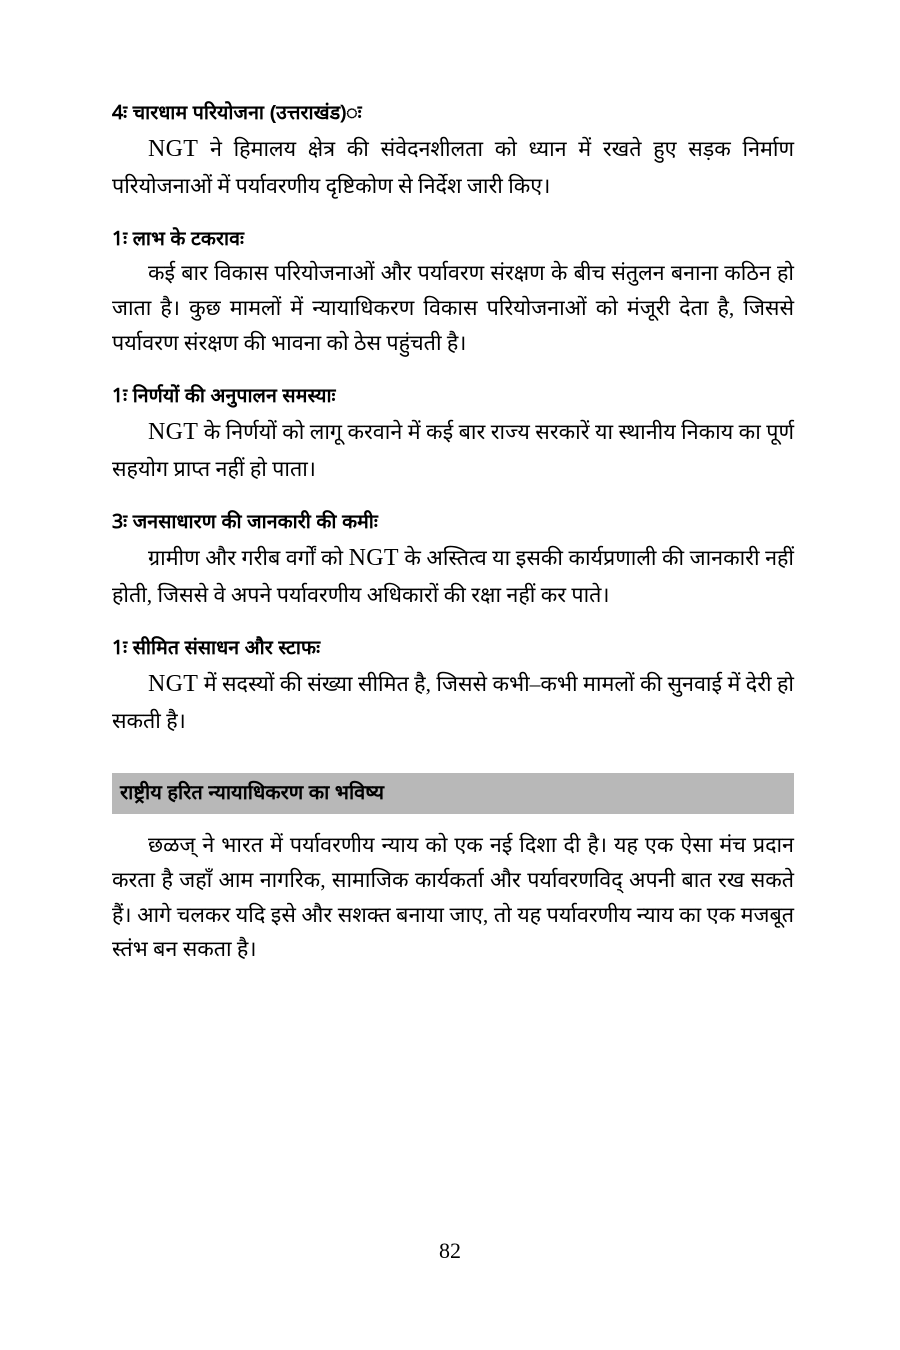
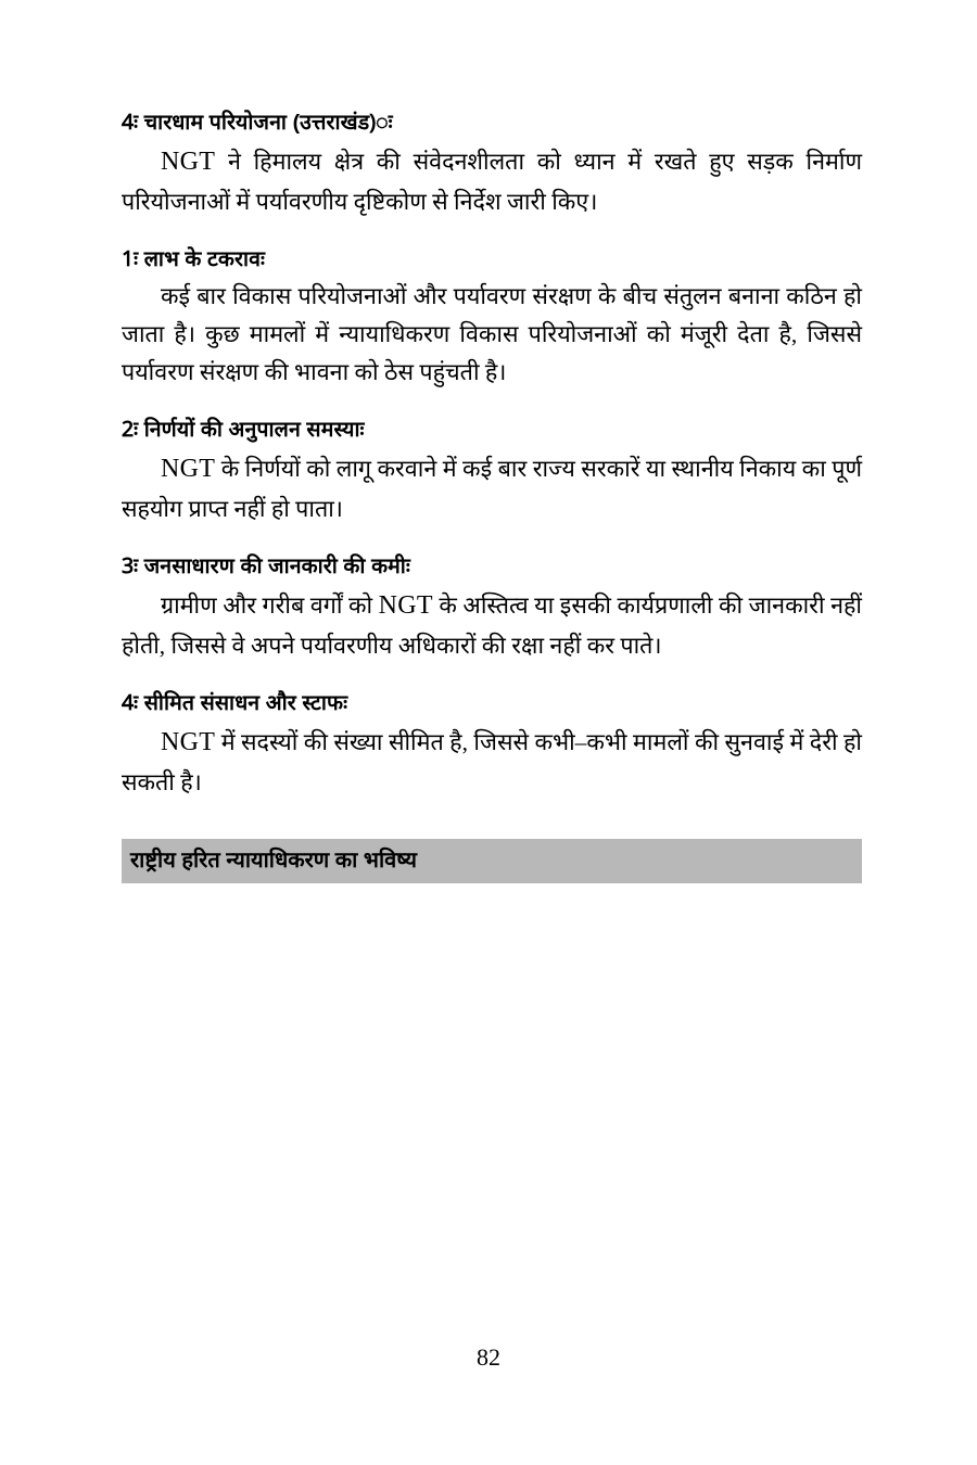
  4ः चारधाम परियोजना (उत्तराखंड)ः
  NGT ने हिमालय क्षेत्र की संवेदनशीलता को ध्यान में रखते हुए सड़क निर्माण परियोजनाओं में पर्यावरणीय दृष्टिकोण से निर्देश जारी किए।
  1ः लाभ के टकरावः
  कई बार विकास परियोजनाओं और पर्यावरण संरक्षण के बीच संतुलन बनाना कठिन हो जाता है। कुछ मामलों में न्यायाधिकरण विकास परियोजनाओं को मंजूरी देता है, जिससे पर्यावरण संरक्षण की भावना को ठेस पहुंचती है।
- 1ः निर्णयों की अनुपालन समस्याः
+ 2ः निर्णयों की अनुपालन समस्याः
  NGT के निर्णयों को लागू करवाने में कई बार राज्य सरकारें या स्थानीय निकाय का पूर्ण सहयोग प्राप्त नहीं हो पाता।
  3ः जनसाधारण की जानकारी की कमीः
  ग्रामीण और गरीब वर्गों को NGT के अस्तित्व या इसकी कार्यप्रणाली की जानकारी नहीं होती, जिससे वे अपने पर्यावरणीय अधिकारों की रक्षा नहीं कर पाते।
- 1ः सीमित संसाधन और स्टाफः
+ 4ः सीमित संसाधन और स्टाफः
  NGT में सदस्यों की संख्या सीमित है, जिससे कभी–कभी मामलों की सुनवाई में देरी हो सकती है।
  राष्ट्रीय हरित न्यायाधिकरण का भविष्य
- छळज् ने भारत में पर्यावरणीय न्याय को एक नई दिशा दी है। यह एक ऐसा मंच प्रदान करता है जहाँ आम नागरिक, सामाजिक कार्यकर्ता और पर्यावरणविद् अपनी बात रख सकते हैं। आगे चलकर यदि इसे और सशक्त बनाया जाए, तो यह पर्यावरणीय न्याय का एक मजबूत स्तंभ बन सकता है।
  82
